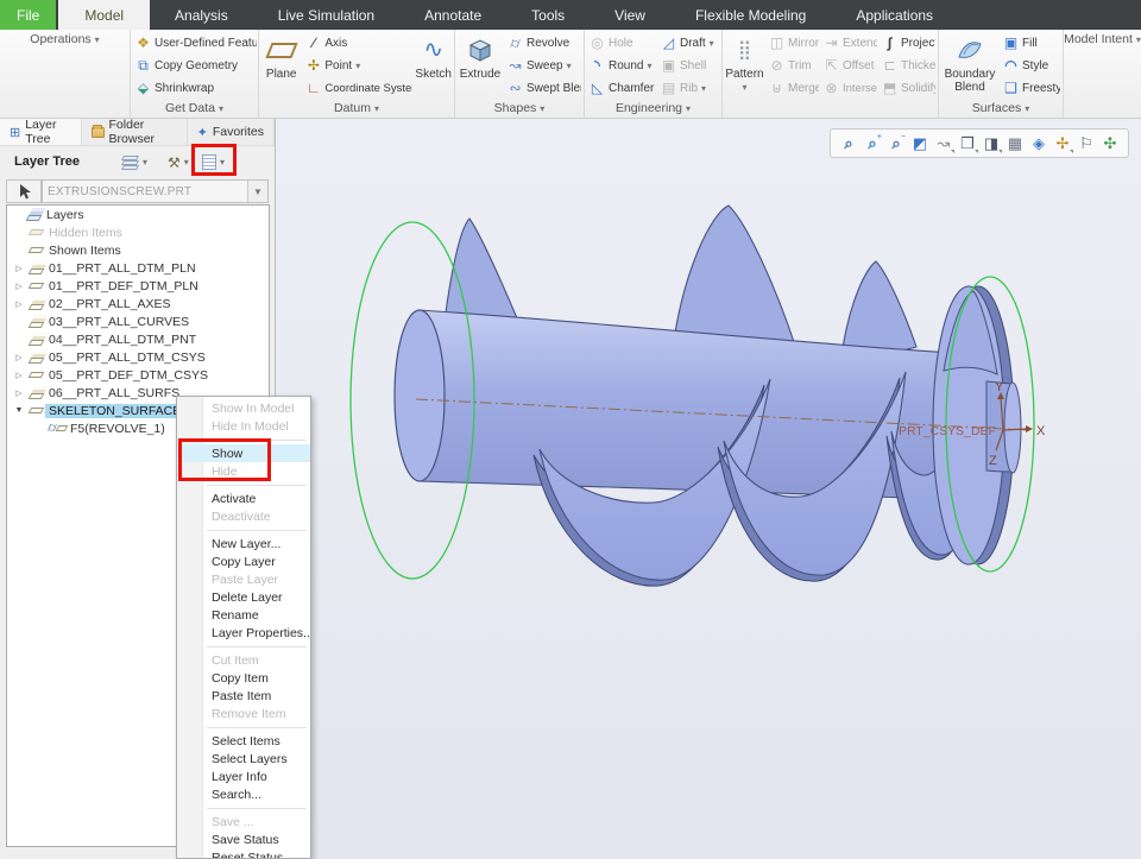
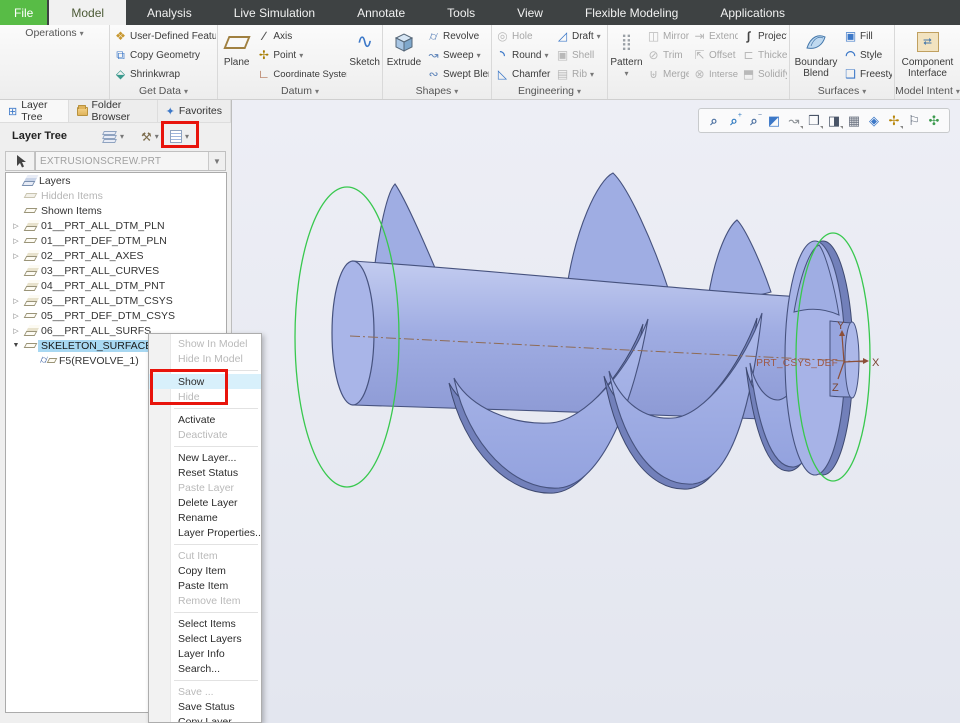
  File
  Model
  Analysis
  Live Simulation
  Annotate
  Tools
  View
  Flexible Modeling
  Applications
  Operations
  User-Defined Featu
  Copy Geometry
  Shrinkwrap
  Get Data
  Plane
  Axis
  Point
  Coordinate Syste
  Sketch
  Datum
  Extrude
  Revolve
  Sweep
  Swept Ble
  Shapes
  Hole
  Round
  Chamfer
  Draft
  Shell
  Rib
  Engineering
  Pattern
  Mirror
  Trim
  Merge
  Extend
  Offset
  Interse
  Projec
  Thicke
  Solidif
  Boundary Blend
  Fill
  Style
  Freesty
  Surfaces
+ Component Interface
  Model Intent
  Layer Tree
  Folder Browser
  Favorites
  Layer Tree
  EXTRUSIONSCREW.PRT
  ▼
  Layers
  Hidden Items
  Shown Items
  01__PRT_ALL_DTM_PLN
  01__PRT_DEF_DTM_PLN
  02__PRT_ALL_AXES
  03__PRT_ALL_CURVES
  04__PRT_ALL_DTM_PNT
  05__PRT_ALL_DTM_CSYS
  05__PRT_DEF_DTM_CSYS
  06__PRT_ALL_SURFS
  SKELETON_SURFAC
  F5(REVOLVE_1)
  X
  Y
  Z
  PRT_CSYS_DEF
  Show In Model
  Hide In Model
  Show
  Hide
  Activate
  Deactivate
  New Layer...
- Copy Layer
+ Reset Status
  Paste Layer
  Delete Layer
  Rename
  Layer Properties..
  Cut Item
  Copy Item
  Paste Item
  Remove Item
  Select Items
  Select Layers
  Layer Info
  Search...
  Save ...
  Save Status
- Reset Status
+ Copy Layer
